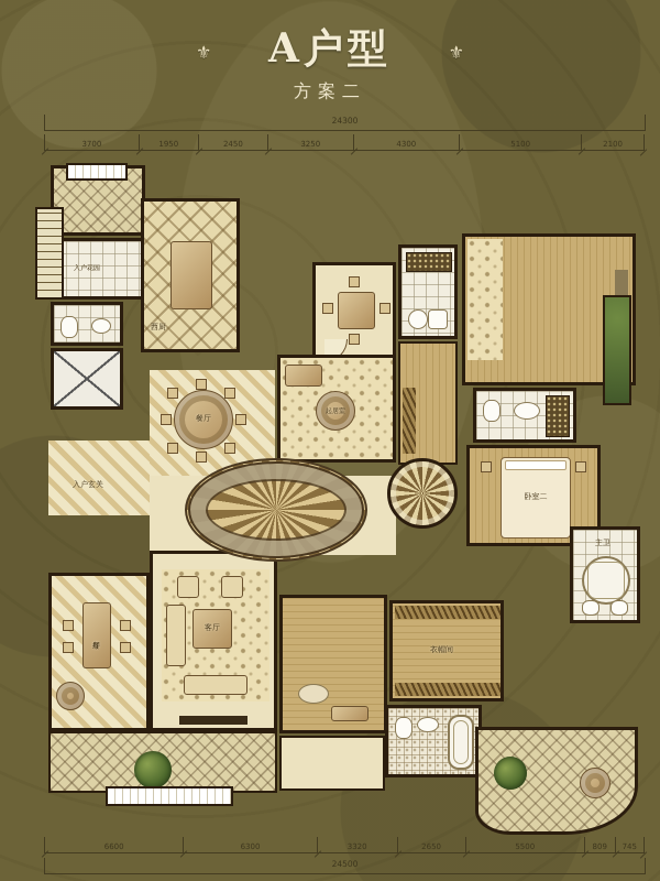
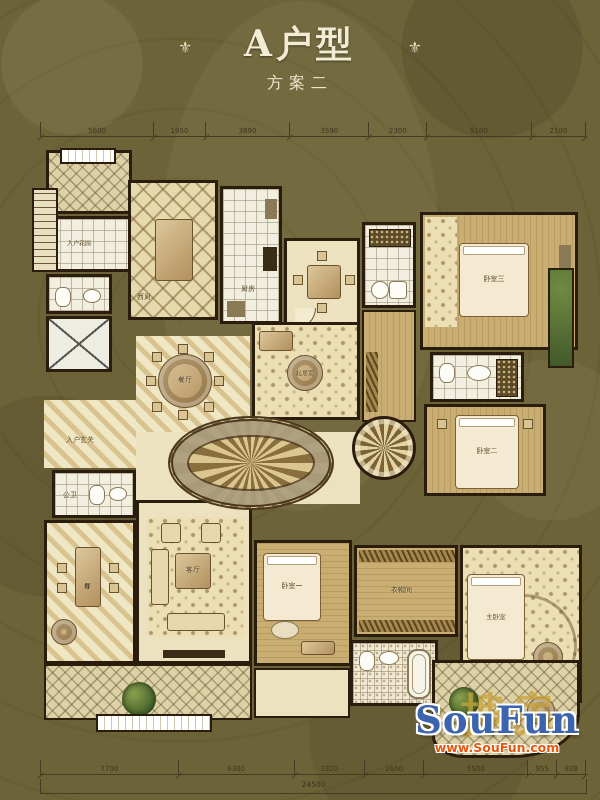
  A户型
  方案二
  ⚜
  ⚜
- 24300
- 3700
+ 5600
  1950
- 2450
+ 3890
- 3250
+ 3590
- 4300
+ 2300
  5100
  2100
- 6600
+ 7700
  6300
  3320
  2650
  5500
- 809
+ 955
- 745
+ 928
  24500
  西厨
+ 厨房
+ 卧室三
  卧室二
- 主卫
  餐厅
  入户玄关
+ 公卫
  客厅
+ 卧室一
  衣帽间
+ 主卧室
+ 搜房
+ SouFun
+ www.SouFun.com
